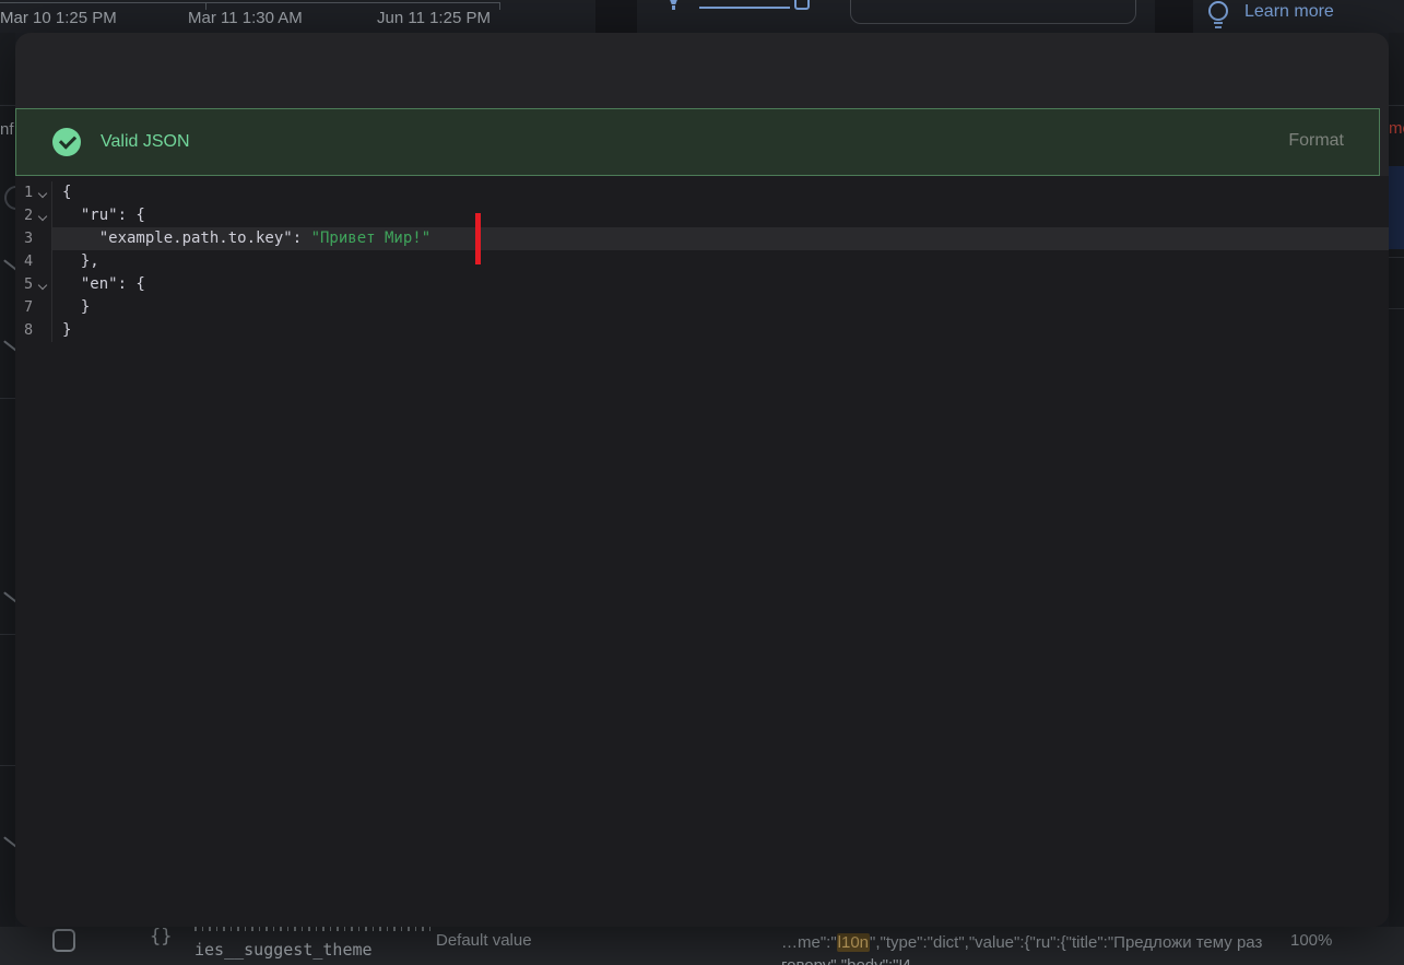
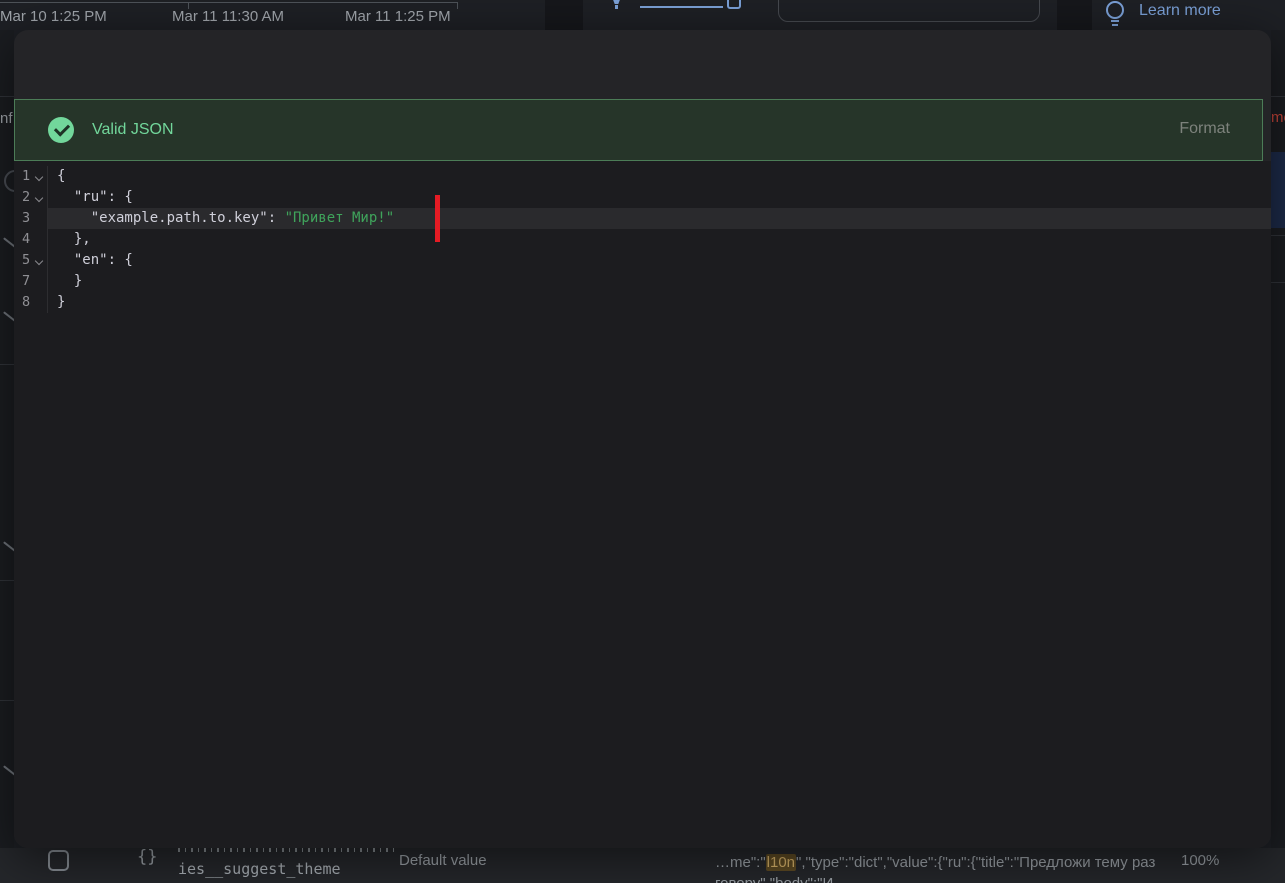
  Mar 10 1:25 PM
- Mar 11 1:30 AM
+ Mar 11 11:30 AM
- Jun 11 1:25 PM
+ Mar 11 1:25 PM
  Learn more
  nf
  {}
  ies__suggest_theme
  Default value
  …me":"l10n","type":"dict","value":{"ru":{"title":"Предложи тему раз
  100%
  Valid JSON
  Format
  1
  {
  2
  "ru": {
  3
  "example.path.to.key": "Привет Мир!"
  4
  },
  5
  "en": {
  7
  }
  8
  }
